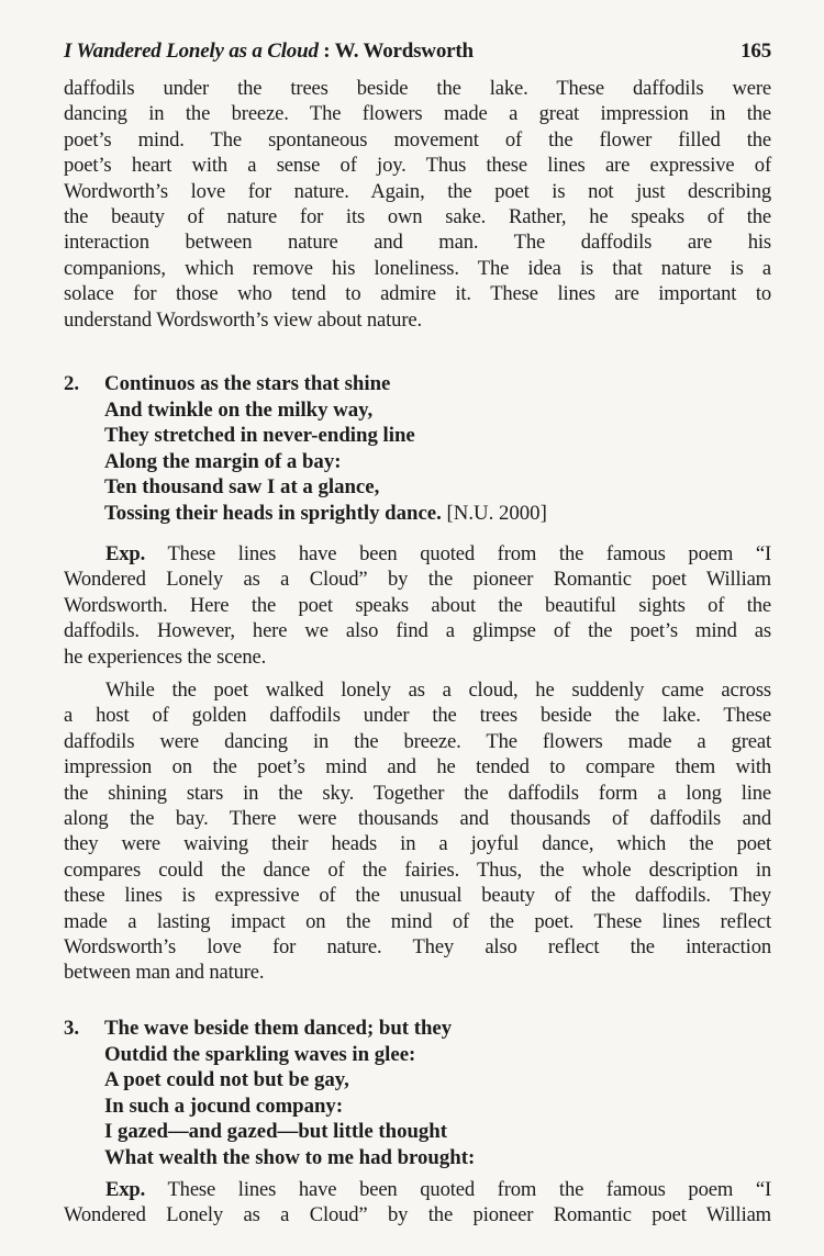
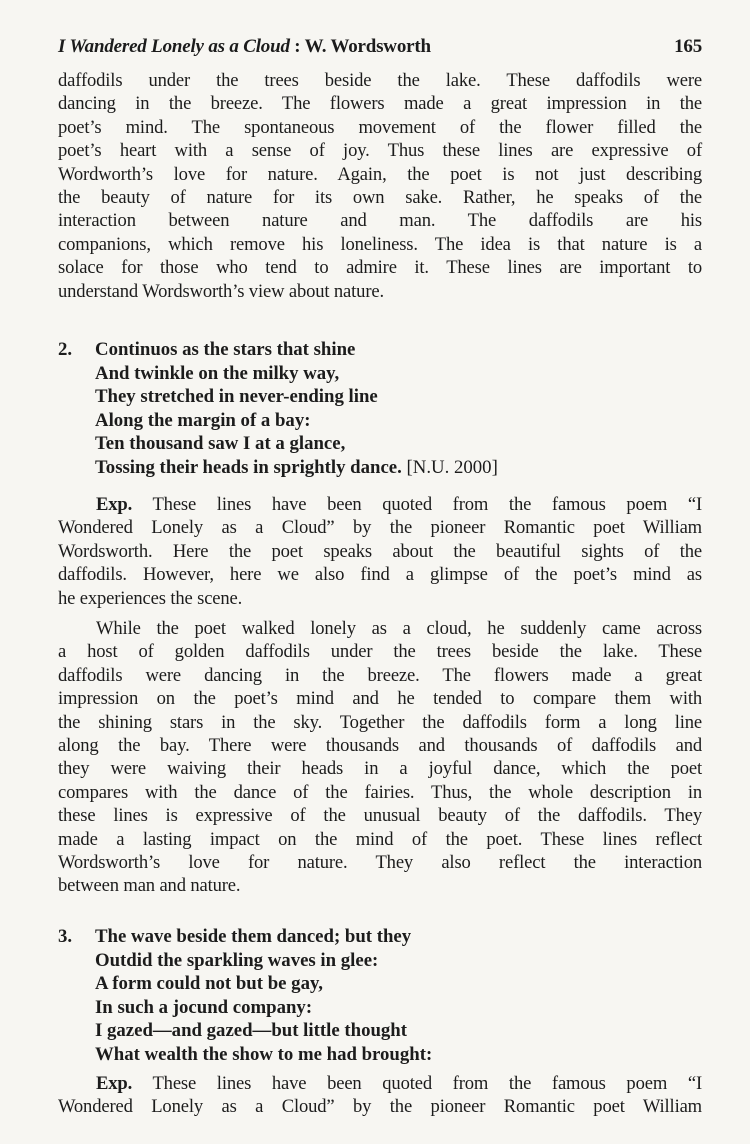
  I Wandered Lonely as a Cloud : W. Wordsworth
  165
  daffodils under the trees beside the lake. These daffodils were
  dancing in the breeze. The flowers made a great impression in the
  poet’s mind. The spontaneous movement of the flower filled the
  poet’s heart with a sense of joy. Thus these lines are expressive of
  Wordworth’s love for nature. Again, the poet is not just describing
  the beauty of nature for its own sake. Rather, he speaks of the
  interaction between nature and man. The daffodils are his
  companions, which remove his loneliness. The idea is that nature is a
  solace for those who tend to admire it. These lines are important to
  understand Wordsworth’s view about nature.
  2.
  Continuos as the stars that shine
  And twinkle on the milky way,
  They stretched in never-ending line
  Along the margin of a bay:
  Ten thousand saw I at a glance,
  Tossing their heads in sprightly dance. [N.U. 2000]
  Exp. These lines have been quoted from the famous poem “I
  Wondered Lonely as a Cloud” by the pioneer Romantic poet William
  Wordsworth. Here the poet speaks about the beautiful sights of the
  daffodils. However, here we also find a glimpse of the poet’s mind as
  he experiences the scene.
  While the poet walked lonely as a cloud, he suddenly came across
  a host of golden daffodils under the trees beside the lake. These
  daffodils were dancing in the breeze. The flowers made a great
  impression on the poet’s mind and he tended to compare them with
  the shining stars in the sky. Together the daffodils form a long line
  along the bay. There were thousands and thousands of daffodils and
  they were waiving their heads in a joyful dance, which the poet
- compares could the dance of the fairies. Thus, the whole description in
+ compares with the dance of the fairies. Thus, the whole description in
  these lines is expressive of the unusual beauty of the daffodils. They
  made a lasting impact on the mind of the poet. These lines reflect
  Wordsworth’s love for nature. They also reflect the interaction
  between man and nature.
  3.
  The wave beside them danced; but they
  Outdid the sparkling waves in glee:
- A poet could not but be gay,
+ A form could not but be gay,
  In such a jocund company:
  I gazed—and gazed—but little thought
  What wealth the show to me had brought:
  Exp. These lines have been quoted from the famous poem “I
  Wondered Lonely as a Cloud” by the pioneer Romantic poet William
